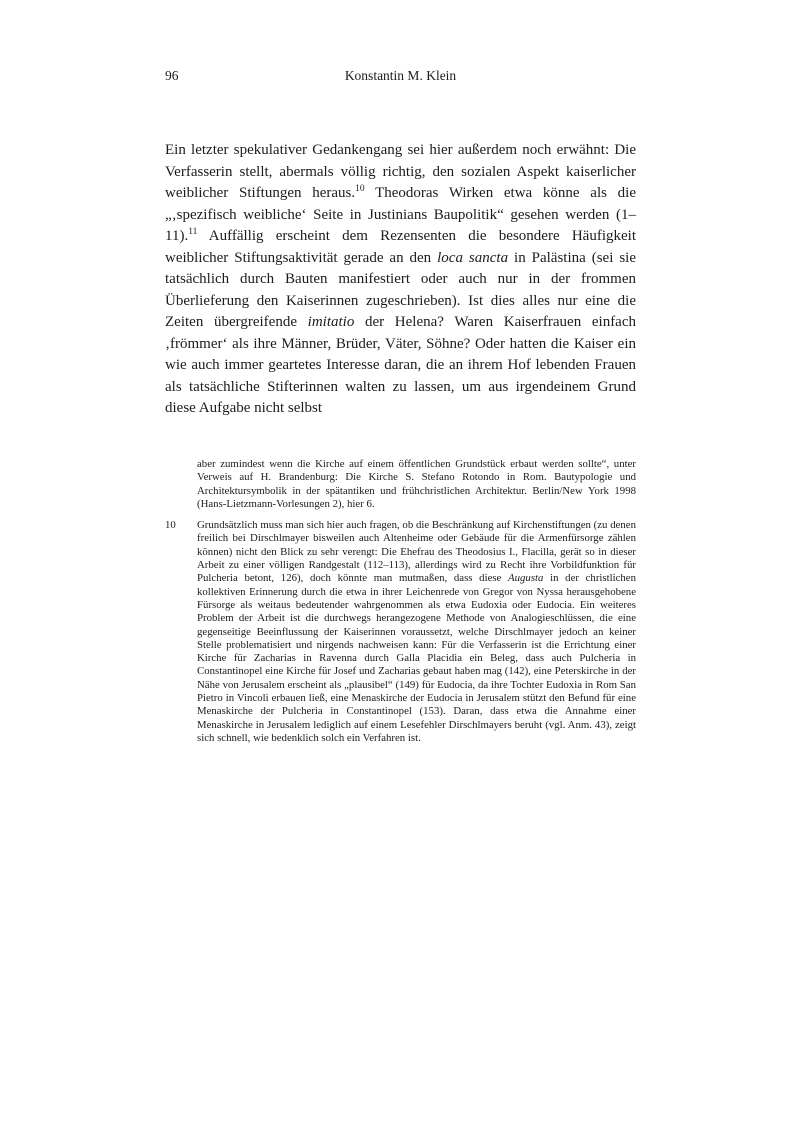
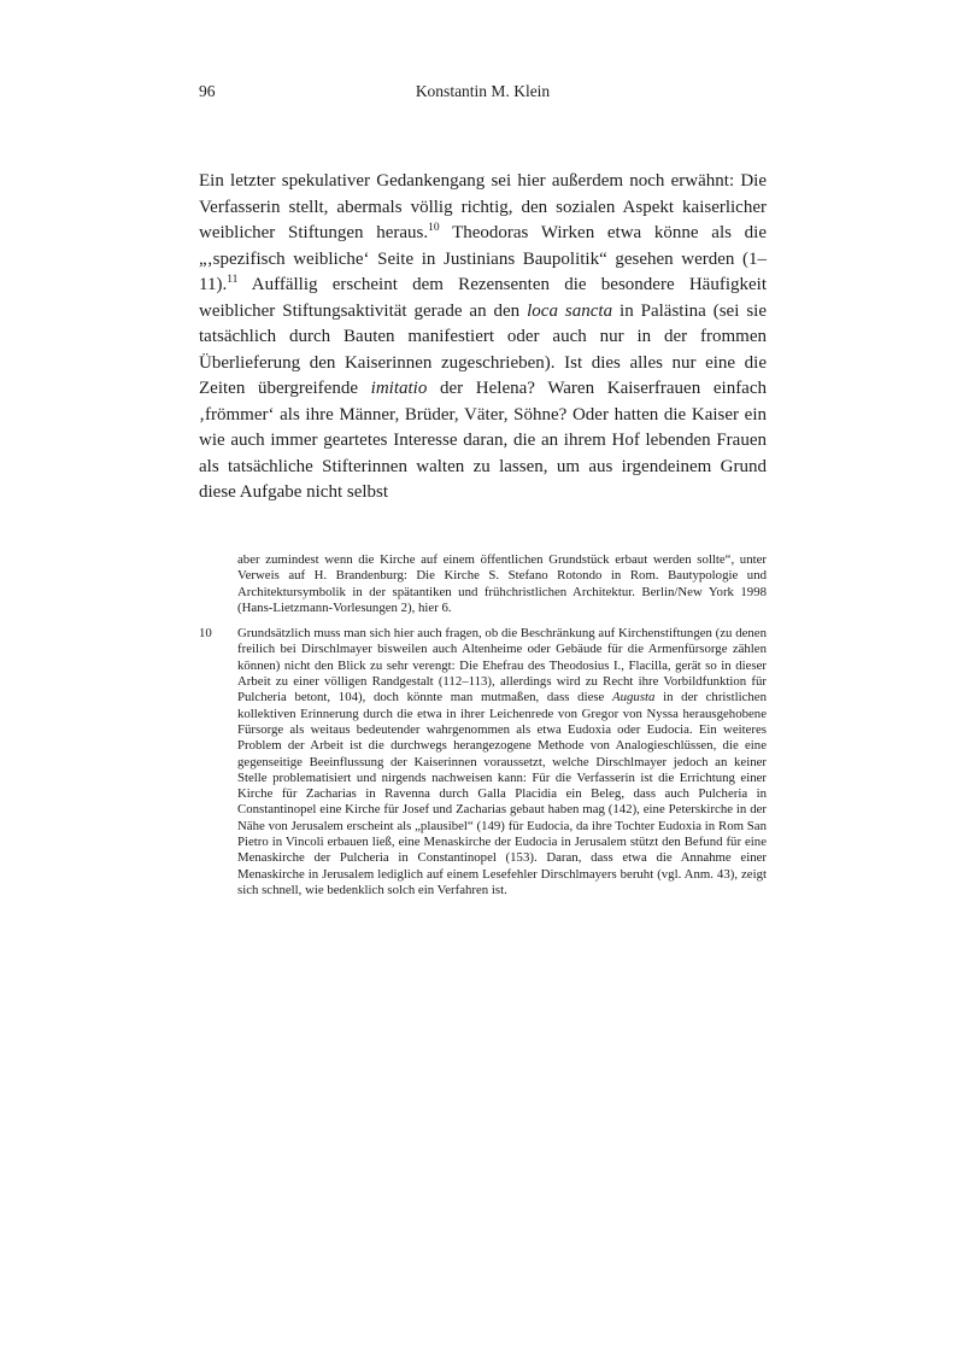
  96
  Konstantin M. Klein
  Ein letzter spekulativer Gedankengang sei hier außerdem noch erwähnt: Die Verfasserin stellt, abermals völlig richtig, den sozialen Aspekt kaiserlicher weiblicher Stiftungen heraus.10 Theodoras Wirken etwa könne als die „‚spezifisch weibliche‘ Seite in Justinians Baupolitik“ gesehen werden (1–11).11 Auffällig erscheint dem Rezensenten die besondere Häufigkeit weiblicher Stiftungsaktivität gerade an den loca sancta in Palästina (sei sie tatsächlich durch Bauten manifestiert oder auch nur in der frommen Überlieferung den Kaiserinnen zugeschrieben). Ist dies alles nur eine die Zeiten übergreifende imitatio der Helena? Waren Kaiserfrauen einfach ‚frömmer‘ als ihre Männer, Brüder, Väter, Söhne? Oder hatten die Kaiser ein wie auch immer geartetes Interesse daran, die an ihrem Hof lebenden Frauen als tatsächliche Stifterinnen walten zu lassen, um aus irgendeinem Grund diese Aufgabe nicht selbst
  aber zumindest wenn die Kirche auf einem öffentlichen Grundstück erbaut werden sollte“, unter Verweis auf H. Brandenburg: Die Kirche S. Stefano Rotondo in Rom. Bautypologie und Architektursymbolik in der spätantiken und frühchristlichen Architektur. Berlin/New York 1998 (Hans-Lietzmann-Vorlesungen 2), hier 6.
  10
- Grundsätzlich muss man sich hier auch fragen, ob die Beschränkung auf Kirchenstiftungen (zu denen freilich bei Dirschlmayer bisweilen auch Altenheime oder Gebäude für die Armenfürsorge zählen können) nicht den Blick zu sehr verengt: Die Ehefrau des Theodosius I., Flacilla, gerät so in dieser Arbeit zu einer völligen Randgestalt (112–113), allerdings wird zu Recht ihre Vorbildfunktion für Pulcheria betont, 126), doch könnte man mutmaßen, dass diese Augusta in der christlichen kollektiven Erinnerung durch die etwa in ihrer Leichenrede von Gregor von Nyssa herausgehobene Fürsorge als weitaus bedeutender wahrgenommen als etwa Eudoxia oder Eudocia. Ein weiteres Problem der Arbeit ist die durchwegs herangezogene Methode von Analogieschlüssen, die eine gegenseitige Beeinflussung der Kaiserinnen voraussetzt, welche Dirschlmayer jedoch an keiner Stelle problematisiert und nirgends nachweisen kann: Für die Verfasserin ist die Errichtung einer Kirche für Zacharias in Ravenna durch Galla Placidia ein Beleg, dass auch Pulcheria in Constantinopel eine Kirche für Josef und Zacharias gebaut haben mag (142), eine Peterskirche in der Nähe von Jerusalem erscheint als „plausibel“ (149) für Eudocia, da ihre Tochter Eudoxia in Rom San Pietro in Vincoli erbauen ließ, eine Menaskirche der Eudocia in Jerusalem stützt den Befund für eine Menaskirche der Pulcheria in Constantinopel (153). Daran, dass etwa die Annahme einer Menaskirche in Jerusalem lediglich auf einem Lesefehler Dirschlmayers beruht (vgl. Anm. 43), zeigt sich schnell, wie bedenklich solch ein Verfahren ist.
+ Grundsätzlich muss man sich hier auch fragen, ob die Beschränkung auf Kirchenstiftungen (zu denen freilich bei Dirschlmayer bisweilen auch Altenheime oder Gebäude für die Armenfürsorge zählen können) nicht den Blick zu sehr verengt: Die Ehefrau des Theodosius I., Flacilla, gerät so in dieser Arbeit zu einer völligen Randgestalt (112–113), allerdings wird zu Recht ihre Vorbildfunktion für Pulcheria betont, 104), doch könnte man mutmaßen, dass diese Augusta in der christlichen kollektiven Erinnerung durch die etwa in ihrer Leichenrede von Gregor von Nyssa herausgehobene Fürsorge als weitaus bedeutender wahrgenommen als etwa Eudoxia oder Eudocia. Ein weiteres Problem der Arbeit ist die durchwegs herangezogene Methode von Analogieschlüssen, die eine gegenseitige Beeinflussung der Kaiserinnen voraussetzt, welche Dirschlmayer jedoch an keiner Stelle problematisiert und nirgends nachweisen kann: Für die Verfasserin ist die Errichtung einer Kirche für Zacharias in Ravenna durch Galla Placidia ein Beleg, dass auch Pulcheria in Constantinopel eine Kirche für Josef und Zacharias gebaut haben mag (142), eine Peterskirche in der Nähe von Jerusalem erscheint als „plausibel“ (149) für Eudocia, da ihre Tochter Eudoxia in Rom San Pietro in Vincoli erbauen ließ, eine Menaskirche der Eudocia in Jerusalem stützt den Befund für eine Menaskirche der Pulcheria in Constantinopel (153). Daran, dass etwa die Annahme einer Menaskirche in Jerusalem lediglich auf einem Lesefehler Dirschlmayers beruht (vgl. Anm. 43), zeigt sich schnell, wie bedenklich solch ein Verfahren ist.
